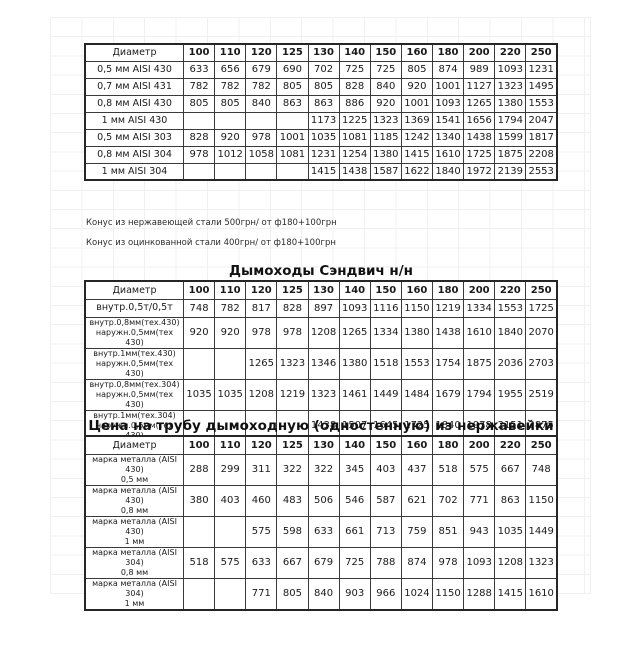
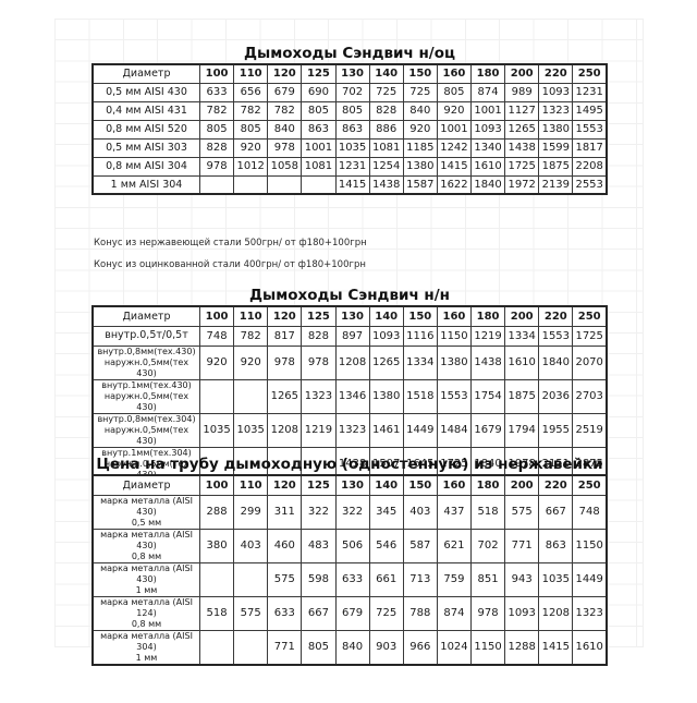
+ Дымоходы Сэндвич н/оц
  Диаметр	100	110	120	125	130	140	150	160	180	200	220	250
  0,5 мм AISI 430	633	656	679	690	702	725	725	805	874	989	1093	1231
- 0,7 мм AISI 431	782	782	782	805	805	828	840	920	1001	1127	1323	1495
+ 0,4 мм AISI 431	782	782	782	805	805	828	840	920	1001	1127	1323	1495
- 0,8 мм AISI 430	805	805	840	863	863	886	920	1001	1093	1265	1380	1553
+ 0,8 мм AISI 520	805	805	840	863	863	886	920	1001	1093	1265	1380	1553
- 1 мм AISI 430					1173	1225	1323	1369	1541	1656	1794	2047
  0,5 мм AISI 303	828	920	978	1001	1035	1081	1185	1242	1340	1438	1599	1817
  0,8 мм AISI 304	978	1012	1058	1081	1231	1254	1380	1415	1610	1725	1875	2208
  1 мм AISI 304					1415	1438	1587	1622	1840	1972	2139	2553
  Конус из нержавеющей стали 500грн/ от ф180+100грн
  Конус из оцинкованной стали 400грн/ от ф180+100грн
  Дымоходы Сэндвич н/н
  Диаметр	100	110	120	125	130	140	150	160	180	200	220	250
  внутр.0,5т/0,5т	748	782	817	828	897	1093	1116	1150	1219	1334	1553	1725
  внутр.0,8мм(тех.430) наружн.0,5мм(тех 430)	920	920	978	978	1208	1265	1334	1380	1438	1610	1840	2070
  внутр.1мм(тех.430) наружн.0,5мм(тех 430)			1265	1323	1346	1380	1518	1553	1754	1875	2036	2703
  внутр.0,8мм(тех.304) наружн.0,5мм(тех 430)	1035	1035	1208	1219	1323	1461	1449	1484	1679	1794	1955	2519
  внутр.1мм(тех.304) наружн.0,5мм(тех					1438	1507	1645	1725	1840	1978	2151	2875
  Цена на трубу дымоходную (одностенную) из нержавейки
  Диаметр	100	110	120	125	130	140	150	160	180	200	220	250
  марка металла (AISI 430) 0,5 мм	288	299	311	322	322	345	403	437	518	575	667	748
  марка металла (AISI 430) 0,8 мм	380	403	460	483	506	546	587	621	702	771	863	1150
  марка металла (AISI 430) 1 мм			575	598	633	661	713	759	851	943	1035	1449
- марка металла (AISI 304) 0,8 мм	518	575	633	667	679	725	788	874	978	1093	1208	1323
+ марка металла (AISI 124) 0,8 мм	518	575	633	667	679	725	788	874	978	1093	1208	1323
  марка металла (AISI 304) 1 мм			771	805	840	903	966	1024	1150	1288	1415	1610
